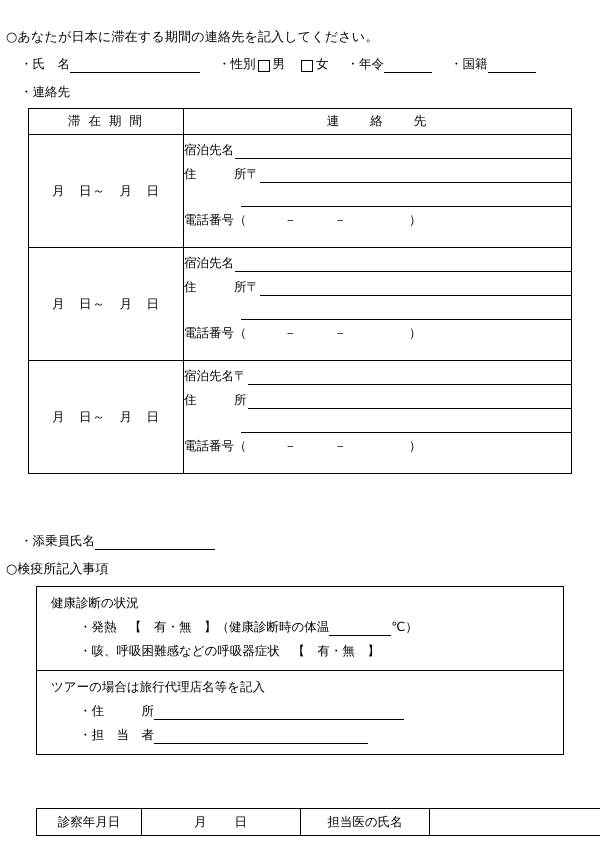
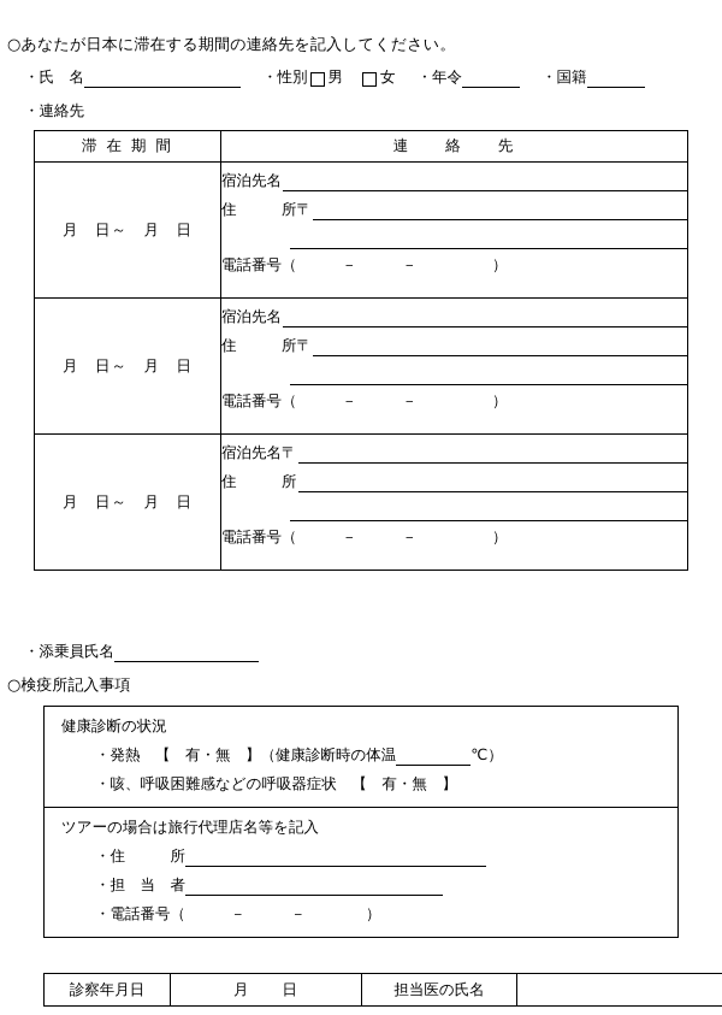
  ○あなたが日本に滞在する期間の連絡先を記入してください。
  ・氏 名
  ・性別
  男
  女
  ・年令
  ・国籍
  ・連絡先
  滞 在 期 間	連 絡 先
  月 日～ 月 日	宿泊先名 住 所 〒 電話番号（ － － ）
  月 日～ 月 日	宿泊先名 住 所 〒 電話番号（ － － ）
  月 日～ 月 日	宿泊先名 〒 住 所 電話番号（ － － ）
  ・添乗員氏名
  ○検疫所記入事項
  健康診断の状況
  ・発熱 【 有・無 】（健康診断時の体温
  ℃）
  ・咳、呼吸困難感などの呼吸器症状 【 有・無 】
  ツアーの場合は旅行代理店名等を記入
  ・住 所
  ・担 当 者
+ ・電話番号（ － － ）
  診察年月日	月 日	担当医の氏名
